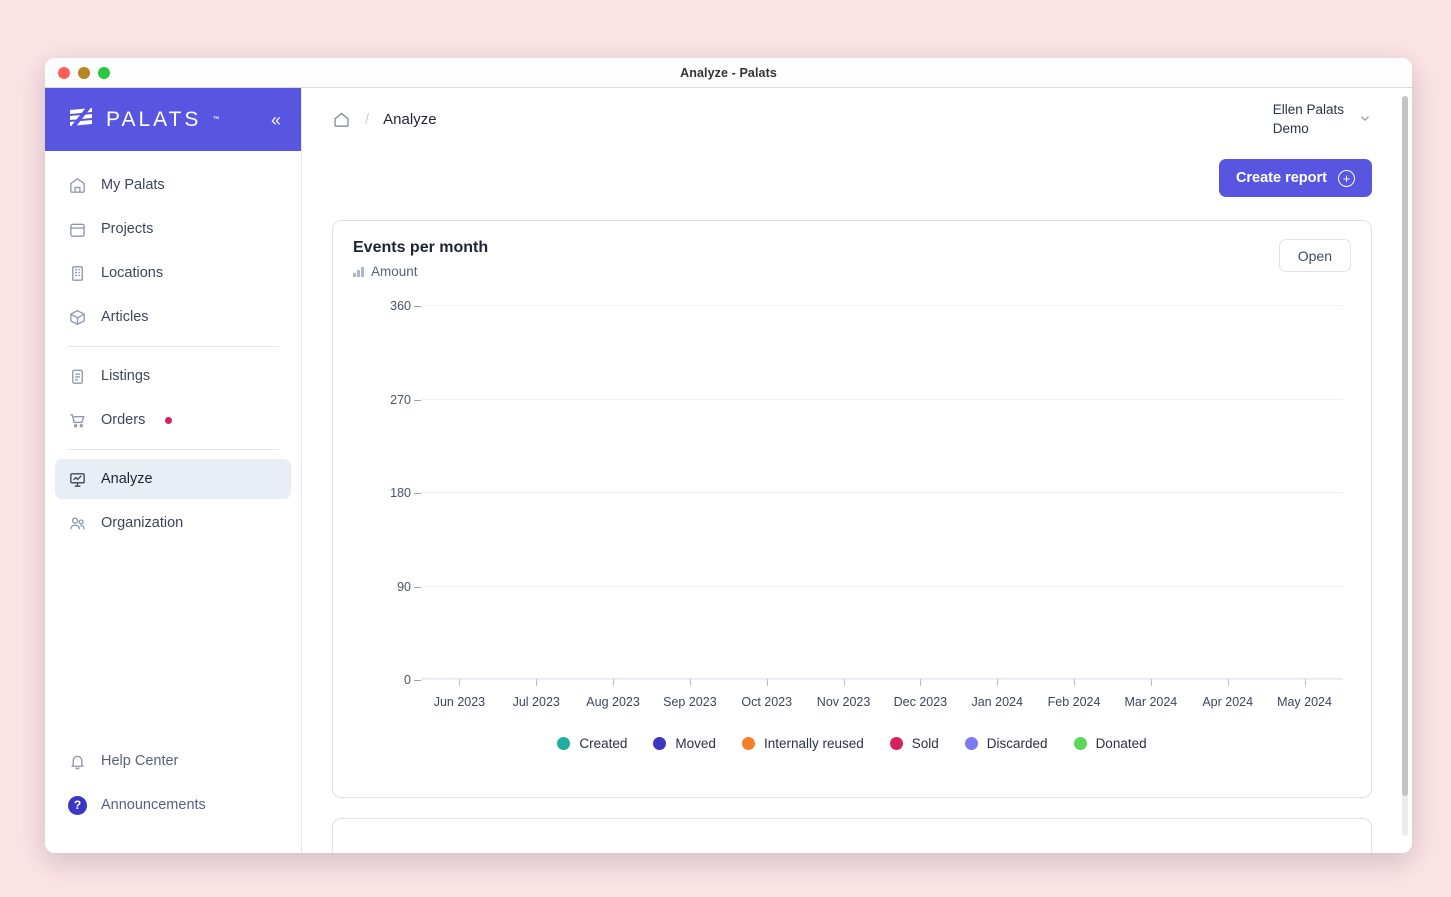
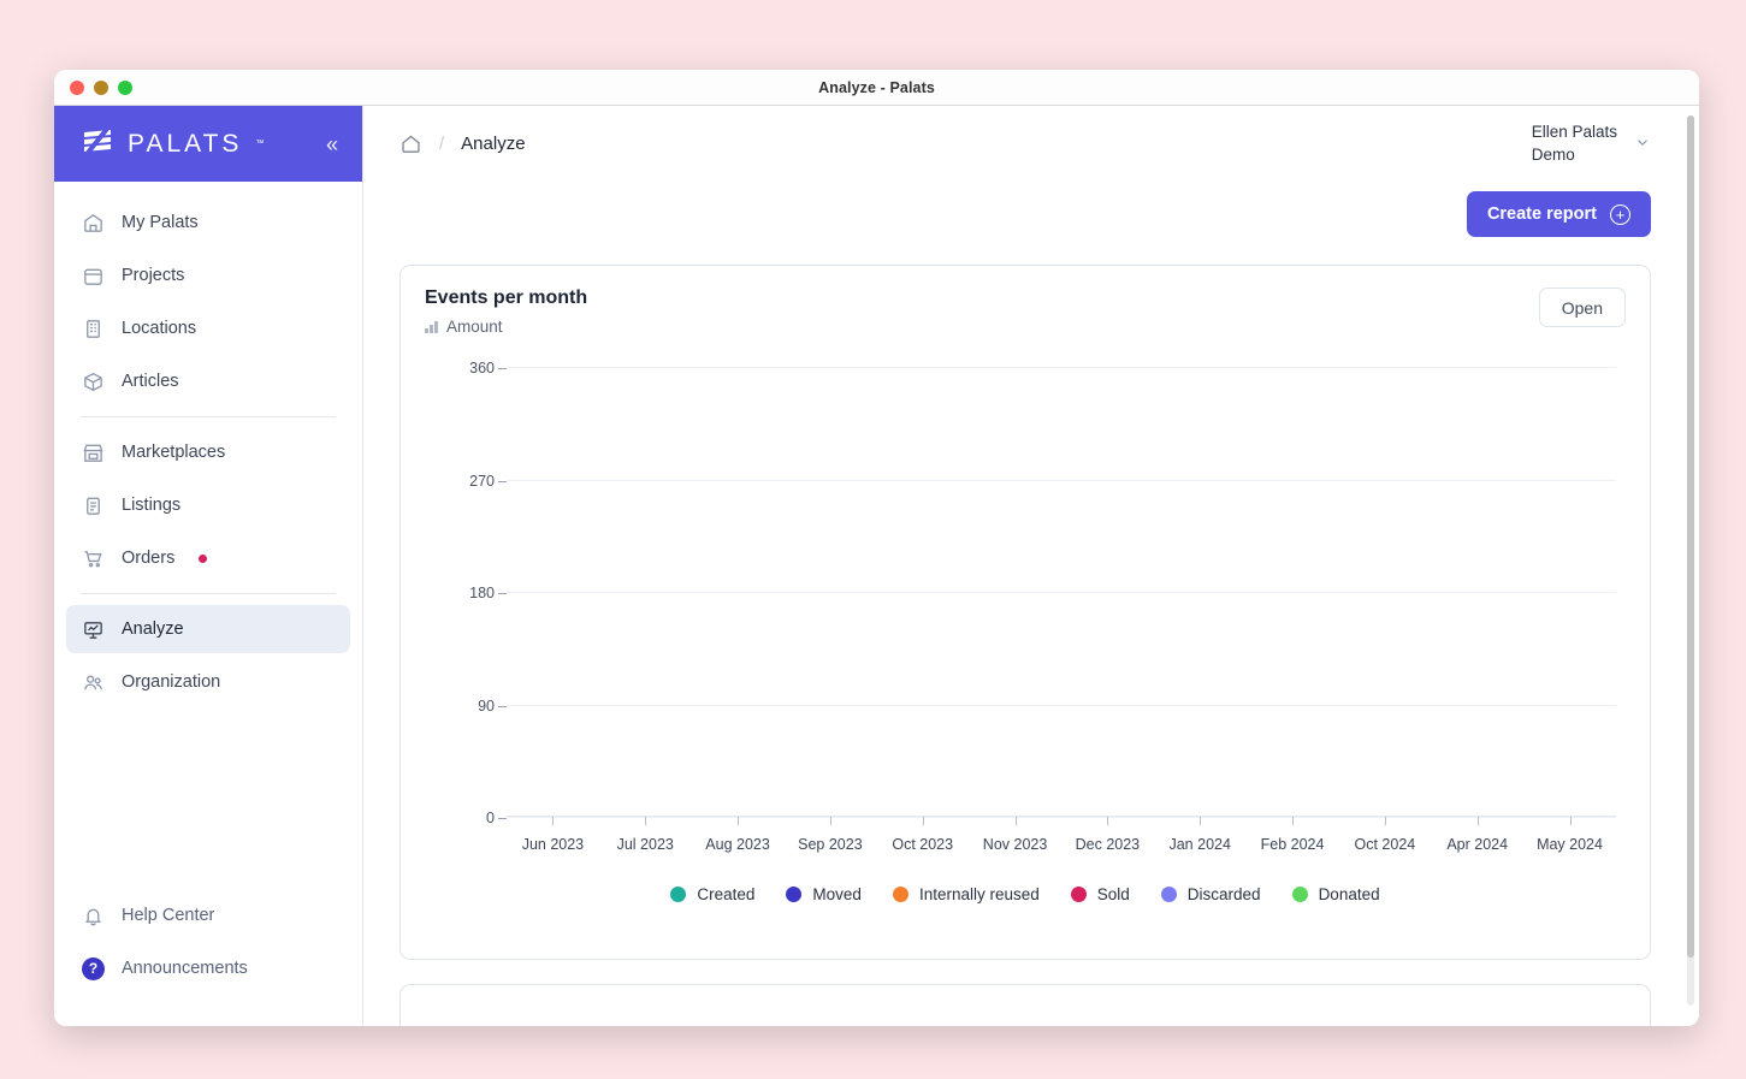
  Analyze - Palats
  PALATS
  «
  My Palats
  Projects
  Locations
  Articles
+ Marketplaces
  Listings
  Orders
  Analyze
  Organization
  Help Center
  ?
  Announcements
  /
  Analyze
  Ellen Palats
  Demo
  Create report
  +
  Events per month
  Amount
  Open
  0
  90
  180
  270
  360
  Jun 2023
  Jul 2023
  Aug 2023
  Sep 2023
  Oct 2023
  Nov 2023
  Dec 2023
  Jan 2024
  Feb 2024
- Mar 2024
+ Oct 2024
  Apr 2024
  May 2024
  Created
  Moved
  Internally reused
  Sold
  Discarded
  Donated
